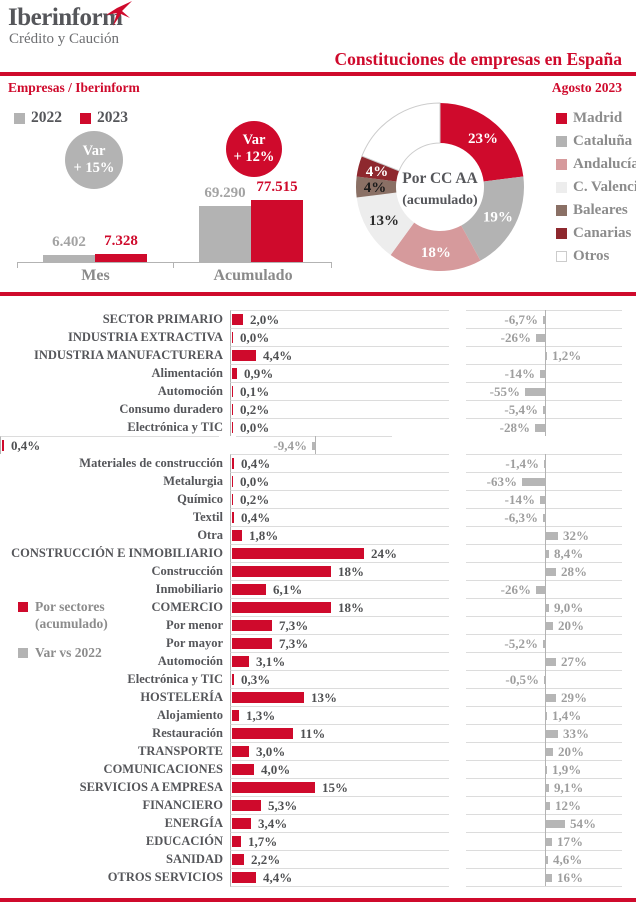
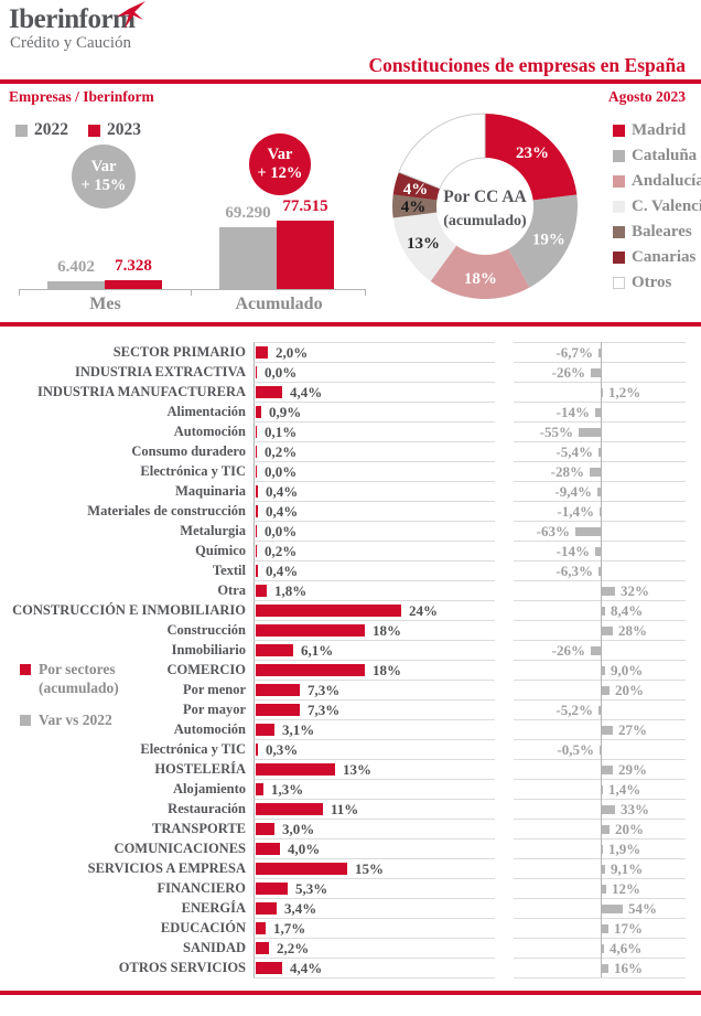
  Iberinform
  Crédito y Caución
  Constituciones de empresas en España
  Empresas / Iberinform
  Agosto 2023
  2022
  2023
  Var
  + 15%
  Var
  + 12%
  6.402
  69.290
  7.328
  77.515
  Mes
  Acumulado
  23%
  19%
  18%
  13%
  4%
  4%
  Por CC AA
  (acumulado)
  Madrid
  Cataluña
  Andalucía
  Baleares
  Canarias
  Otros
  Por sectores
  (acumulado)
  Var vs 2022
  SECTOR PRIMARIO
  2,0%
  -6,7%
  INDUSTRIA EXTRACTIVA
  0,0%
  -26%
  INDUSTRIA MANUFACTURERA
  4,4%
  1,2%
  Alimentación
  0,9%
  -14%
  Automoción
  0,1%
  -55%
  Consumo duradero
  0,2%
  -5,4%
  Electrónica y TIC
  0,0%
  -28%
+ Maquinaria
  0,4%
  -9,4%
  Materiales de construcción
  0,4%
  -1,4%
  Metalurgia
  0,0%
  -63%
  Químico
  0,2%
  -14%
  Textil
  0,4%
  -6,3%
  Otra
  1,8%
  32%
  CONSTRUCCIÓN E INMOBILIARIO
  24%
  8,4%
  Construcción
  18%
  28%
  Inmobiliario
  6,1%
  -26%
  COMERCIO
  18%
  9,0%
  Por menor
  7,3%
  20%
  Por mayor
  7,3%
  -5,2%
  Automoción
  3,1%
  27%
  Electrónica y TIC
  0,3%
  -0,5%
  HOSTELERÍA
  13%
  29%
  Alojamiento
  1,3%
  1,4%
  Restauración
  11%
  33%
  TRANSPORTE
  3,0%
  20%
  COMUNICACIONES
  4,0%
  1,9%
  SERVICIOS A EMPRESA
  15%
  9,1%
  FINANCIERO
  5,3%
  12%
  ENERGÍA
  3,4%
  54%
  EDUCACIÓN
  1,7%
  17%
  SANIDAD
  2,2%
  4,6%
  OTROS SERVICIOS
  4,4%
  16%
